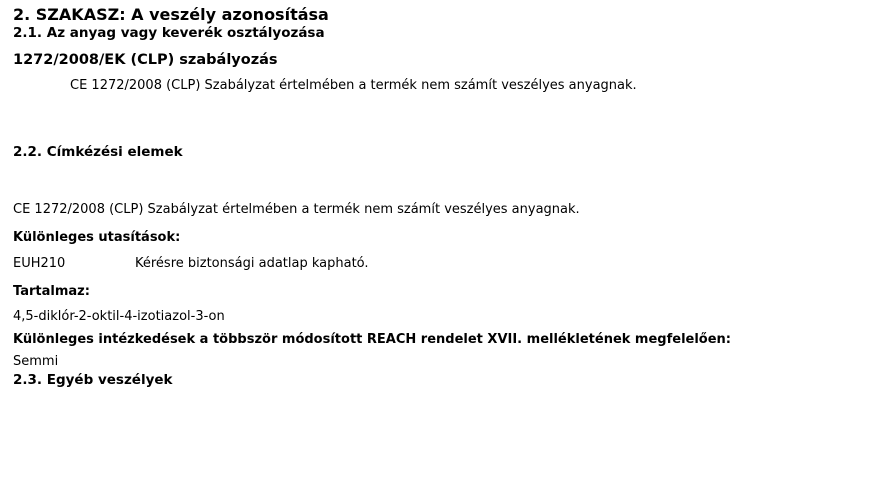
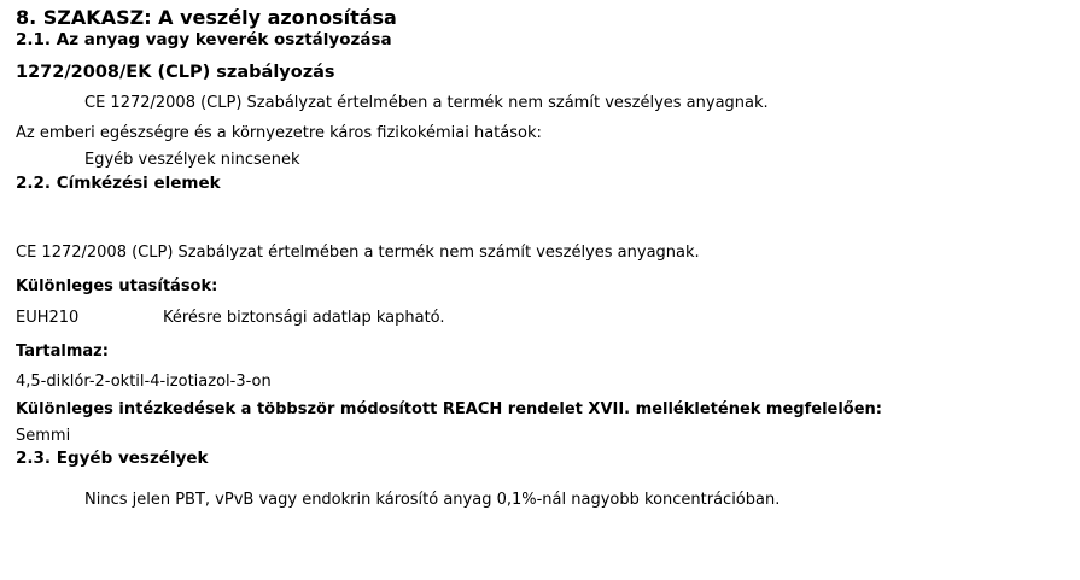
- 2. SZAKASZ: A veszély azonosítása
+ 8. SZAKASZ: A veszély azonosítása
  2.1. Az anyag vagy keverék osztályozása
  1272/2008/EK (CLP) szabályozás
  CE 1272/2008 (CLP) Szabályzat értelmében a termék nem számít veszélyes anyagnak.
+ Az emberi egészségre és a környezetre káros fizikokémiai hatások:
+ Egyéb veszélyek nincsenek
  2.2. Címkézési elemek
  CE 1272/2008 (CLP) Szabályzat értelmében a termék nem számít veszélyes anyagnak.
  Különleges utasítások:
  EUH210 Kérésre biztonsági adatlap kapható.
  Tartalmaz:
  4,5-diklór-2-oktil-4-izotiazol-3-on
  Különleges intézkedések a többször módosított REACH rendelet XVII. mellékletének megfelelően:
  Semmi
  2.3. Egyéb veszélyek
+ Nincs jelen PBT, vPvB vagy endokrin károsító anyag 0,1%-nál nagyobb koncentrációban.
